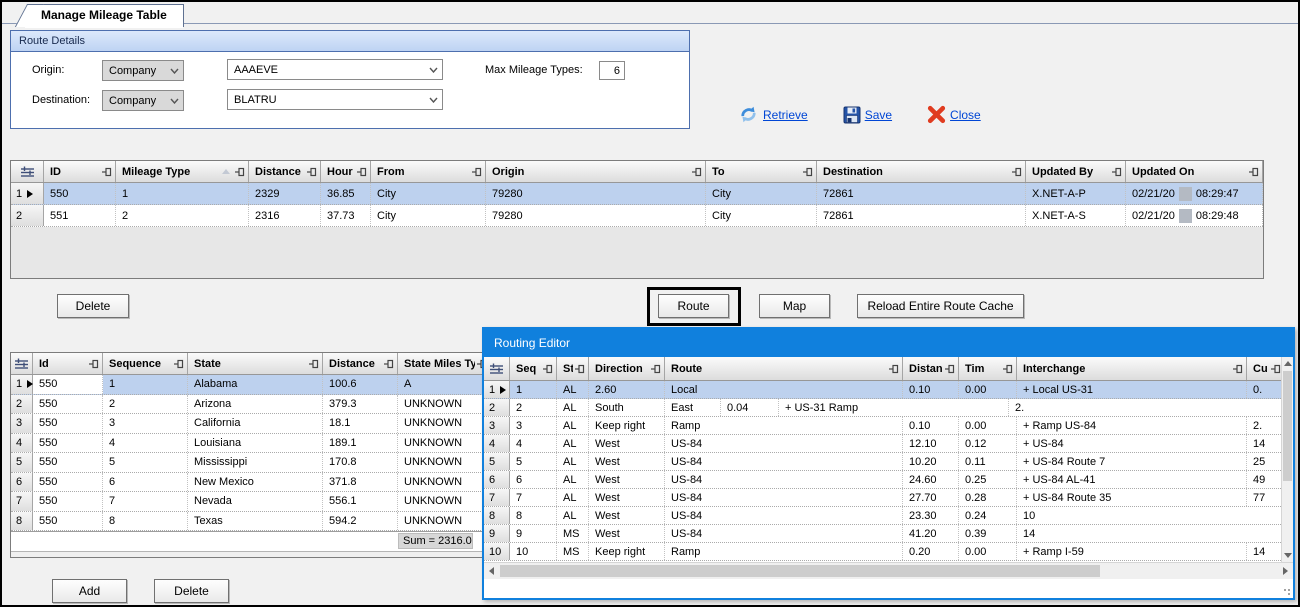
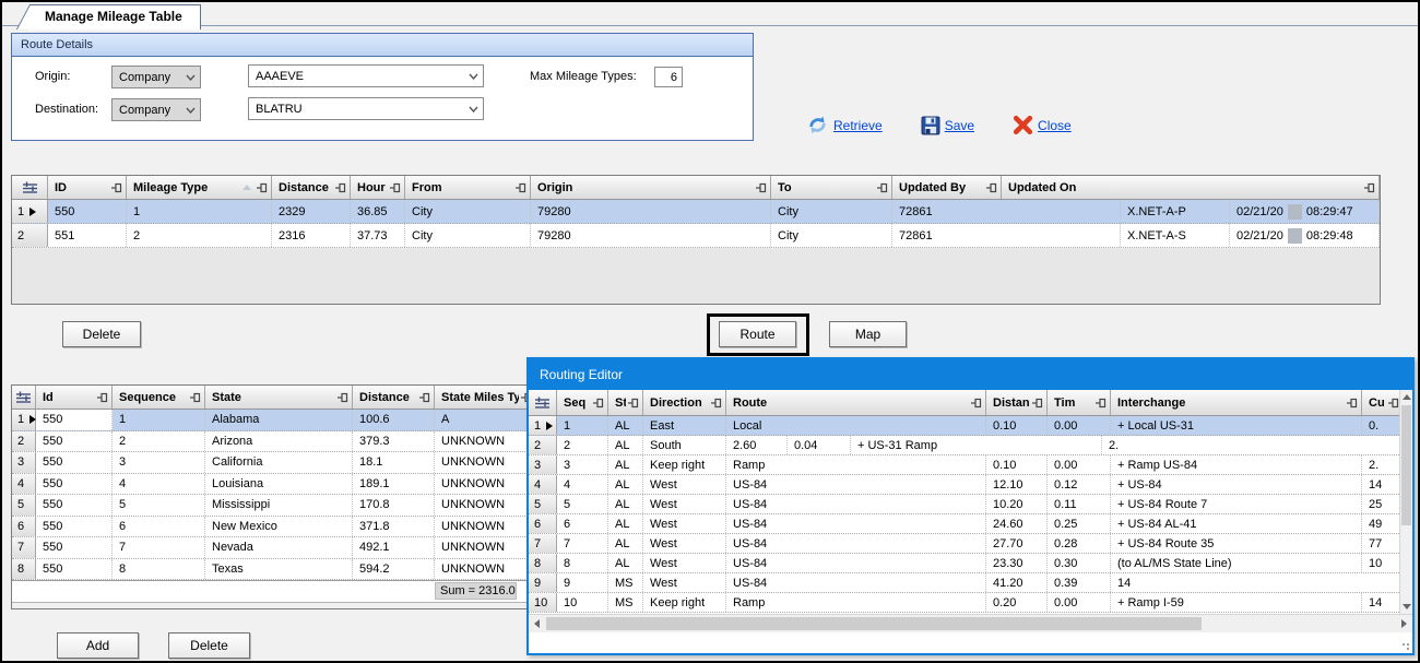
  Manage Mileage Table
  Route Details
  Origin:
  Company
  AAAEVE
  Max Mileage Types:
  6
  Destination:
  Company
  BLATRU
  Retrieve
  Save
  Close
  ID
  Mileage Type
  Distance
  Hour
  From
  Origin
  To
- Destination
  Updated By
  Updated On
  1
  550
  1
  2329
  36.85
  City
  79280
  City
  72861
  X.NET-A-P
  02/21/20
  08:29:47
  2
  551
  2
  2316
  37.73
  City
  79280
  City
  72861
  X.NET-A-S
  02/21/20
  08:29:48
  Delete
  Route
  Map
- Reload Entire Route Cache
  Id
  Sequence
  State
  Distance
  State Miles Ty
  1
  550
  1
  Alabama
  100.6
  A
  2
  550
  2
  Arizona
  379.3
  UNKNOWN
  3
  550
  3
  California
  18.1
  UNKNOWN
  4
  550
  4
  Louisiana
  189.1
  UNKNOWN
  5
  550
  5
  Mississippi
  170.8
  UNKNOWN
  6
  550
  6
  New Mexico
  371.8
  UNKNOWN
  7
  550
  7
  Nevada
- 556.1
+ 492.1
  UNKNOWN
  8
  550
  8
  Texas
  594.2
  UNKNOWN
  Sum = 2316.0
  Add
  Delete
  Routing Editor
  Seq
  Direction
  Route
  Distan
  Tim
  Interchange
  Cu
  1
  1
  AL
- 2.60
+ East
  Local
  0.10
  0.00
  + Local US-31
  0.
  2
  2
  AL
  South
- East
+ 2.60
  0.04
  + US-31 Ramp
  2.
  3
  3
  AL
  Keep right
  Ramp
  0.10
  0.00
  + Ramp US-84
  2.
  4
  4
  AL
  West
  US-84
  12.10
  0.12
  + US-84
  14
  5
  5
  AL
  West
  US-84
  10.20
  0.11
  + US-84 Route 7
  25
  6
  6
  AL
  West
  US-84
  24.60
  0.25
  + US-84 AL-41
  49
  7
  7
  AL
  West
  US-84
  27.70
  0.28
  + US-84 Route 35
  77
  8
  8
  AL
  West
  US-84
  23.30
- 0.24
+ 0.30
+ (to AL/MS State Line)
  10
  9
  9
  MS
  West
  US-84
  41.20
  0.39
  14
  10
  10
  MS
  Keep right
  Ramp
  0.20
  0.00
  + Ramp I-59
  14
